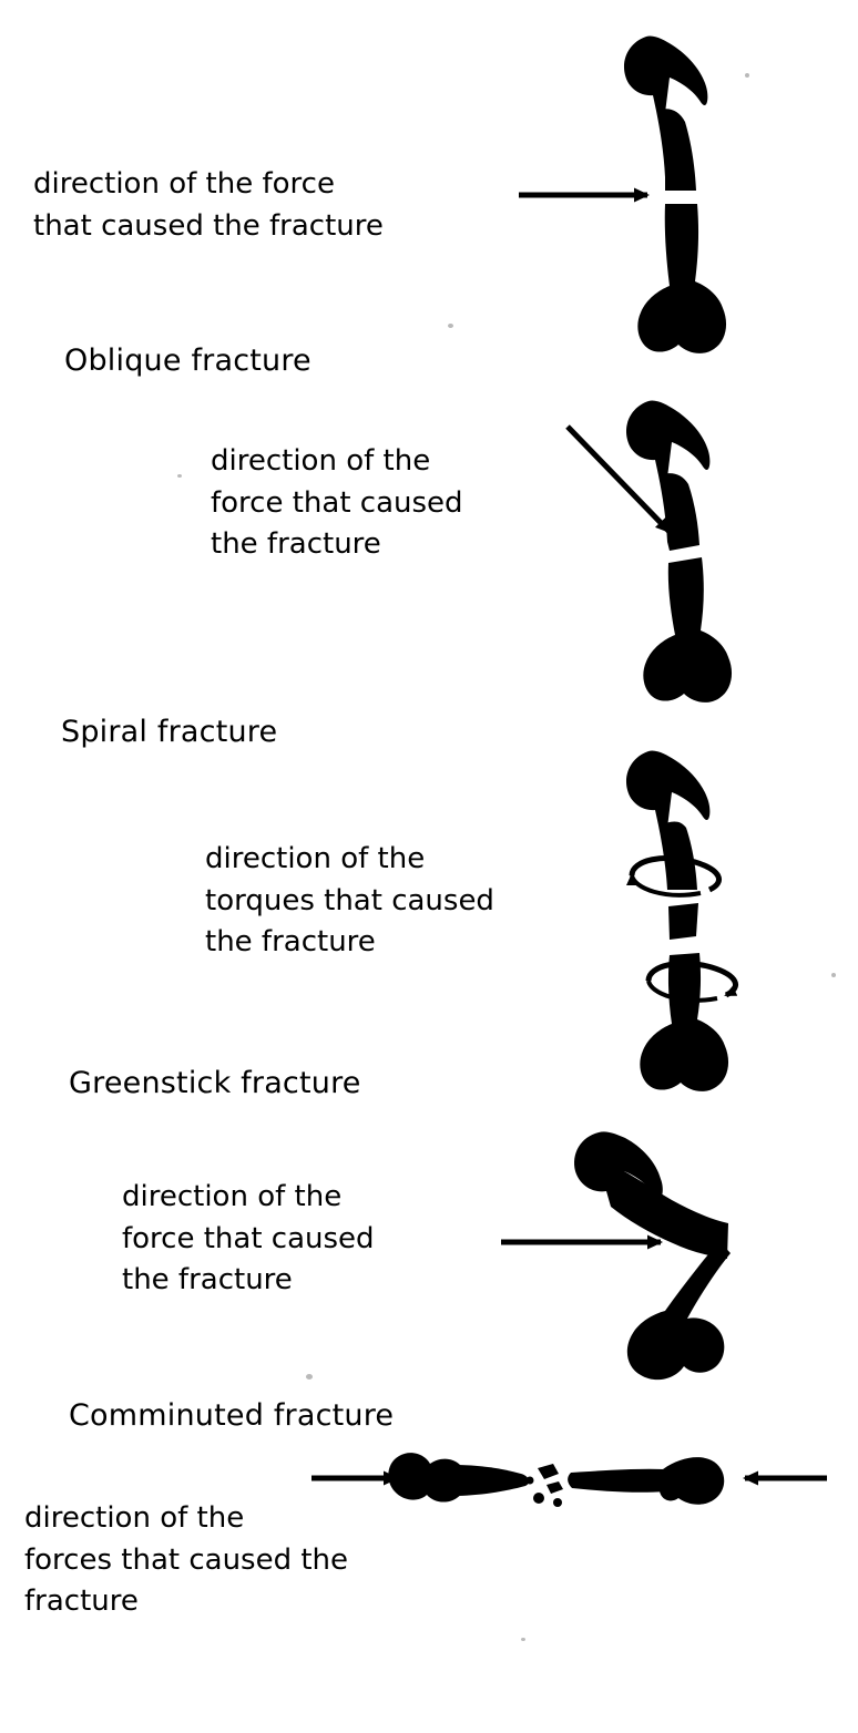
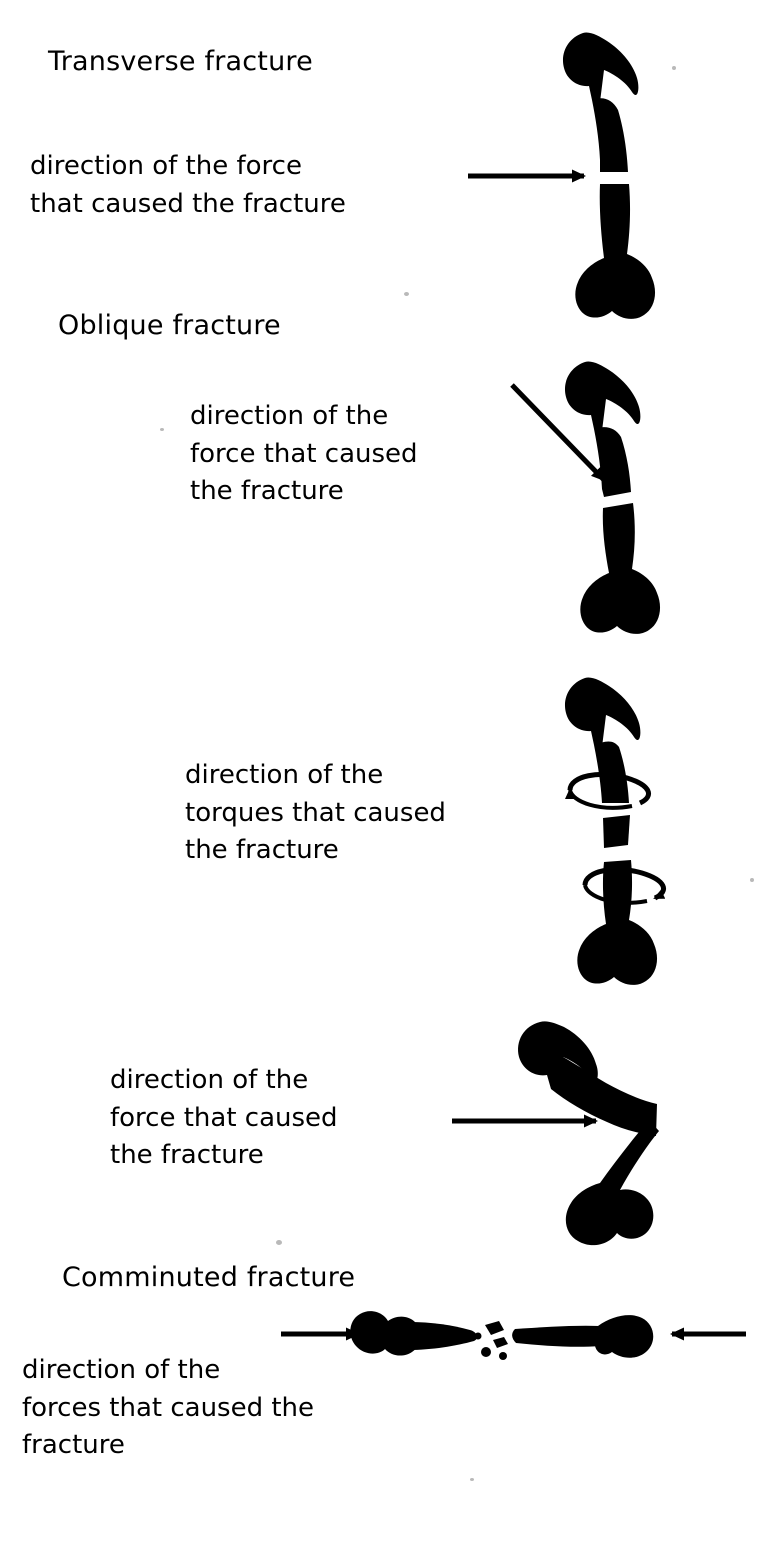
+ Transverse fracture
  direction of the force
  that caused the fracture
  Oblique fracture
  direction of the
  force that caused
  the fracture
- Spiral fracture
  direction of the
  torques that caused
  the fracture
- Greenstick fracture
  direction of the
  force that caused
  the fracture
  Comminuted fracture
  direction of the
  forces that caused the
  fracture
